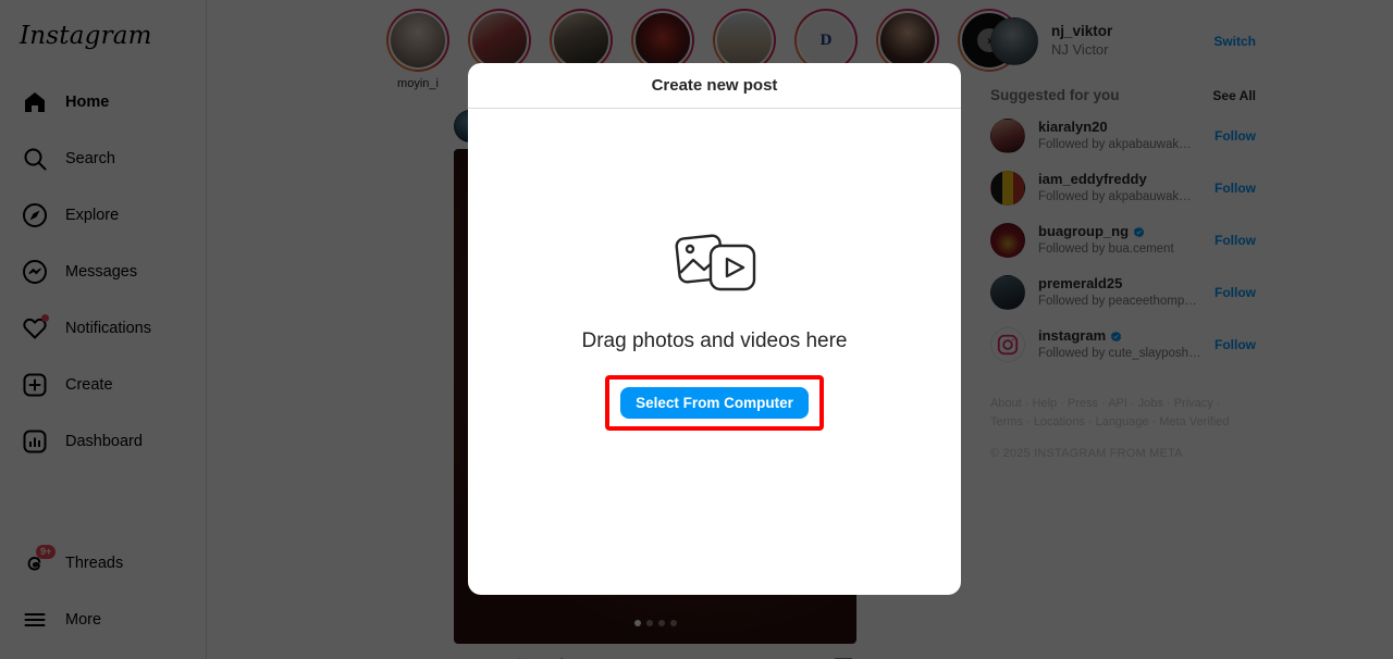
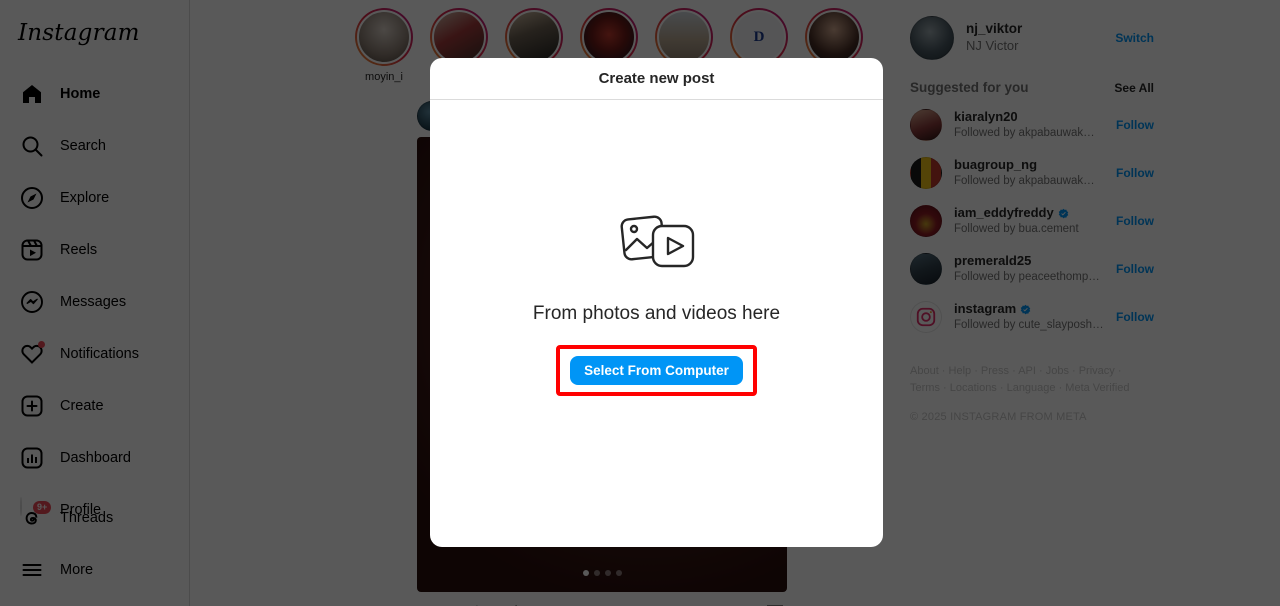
  Instagram
  Home
  Search
  Explore
+ Reels
  Messages
  Notifications
  Create
  Dashboard
+ Profile
  9+
  Threads
  More
  moyin_i
  D
- ›
  nj_viktor
  NJ Victor
  Switch
  Suggested for you
  See All
  kiaralyn20
  Followed by akpabauwakmfo
  Follow
- iam_eddyfreddy
+ buagroup_ng
  Followed by akpabauwakmfo
  Follow
- buagroup_ng
+ iam_eddyfreddy
  Followed by bua.cement
  Follow
  premerald25
  Followed by peaceethompson
  Follow
  instagram
  Followed by cute_slayposh +
  Follow
  Create new post
- Drag photos and videos here
+ From photos and videos here
  Select From Computer
